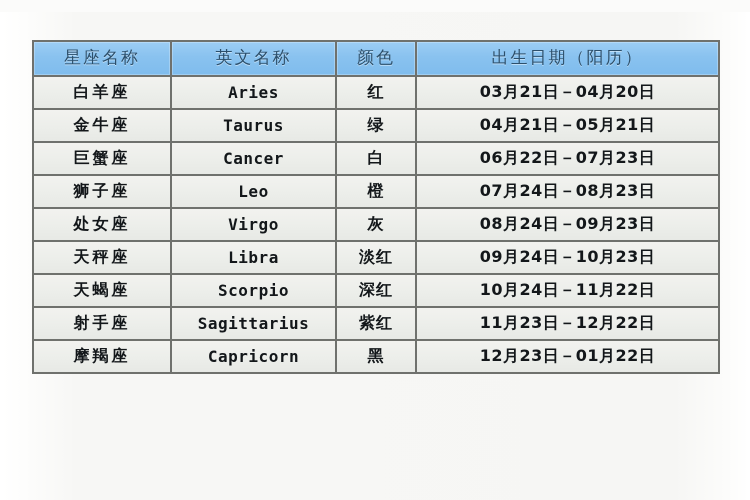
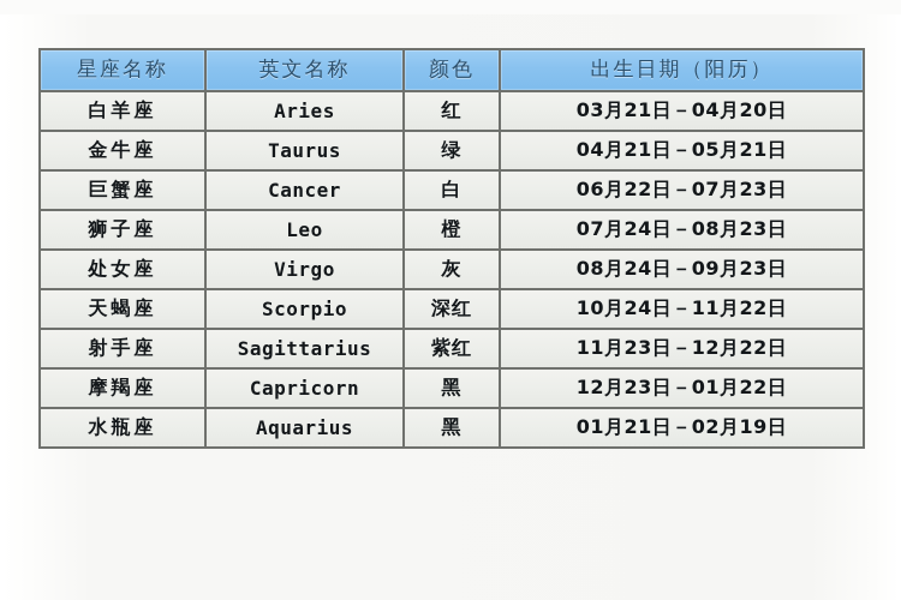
  星座名称	英文名称	颜色	出生日期（阳历）
  白羊座	Aries	红	03月21日－04月20日
  金牛座	Taurus	绿	04月21日－05月21日
  巨蟹座	Cancer	白	06月22日－07月23日
  狮子座	Leo	橙	07月24日－08月23日
  处女座	Virgo	灰	08月24日－09月23日
- 天秤座	Libra	淡红	09月24日－10月23日
  天蝎座	Scorpio	深红	10月24日－11月22日
  射手座	Sagittarius	紫红	11月23日－12月22日
  摩羯座	Capricorn	黑	12月23日－01月22日
+ 水瓶座	Aquarius	黑	01月21日－02月19日
